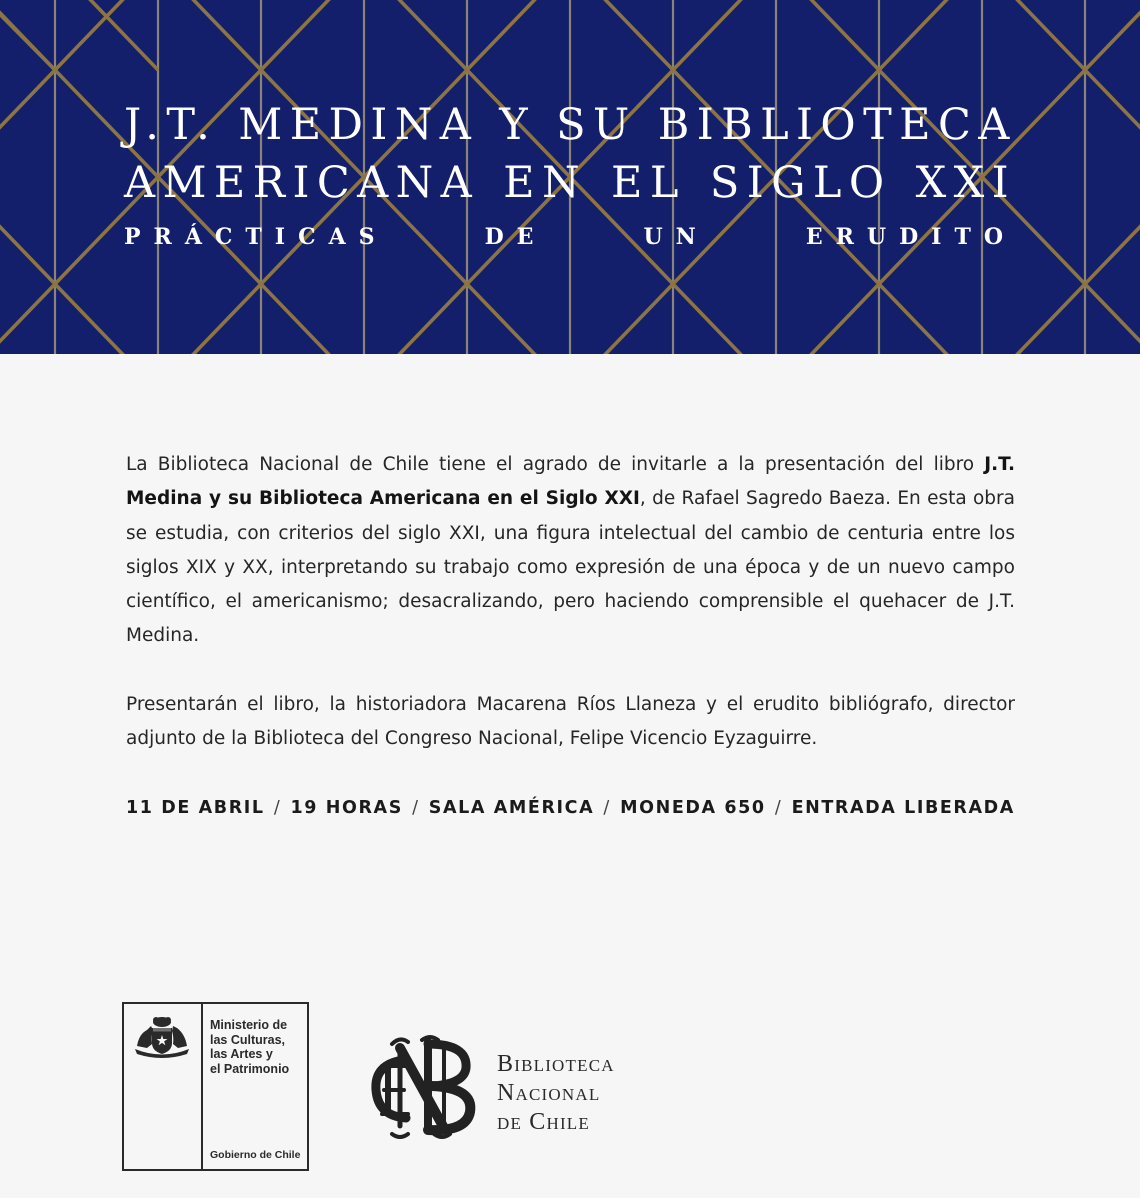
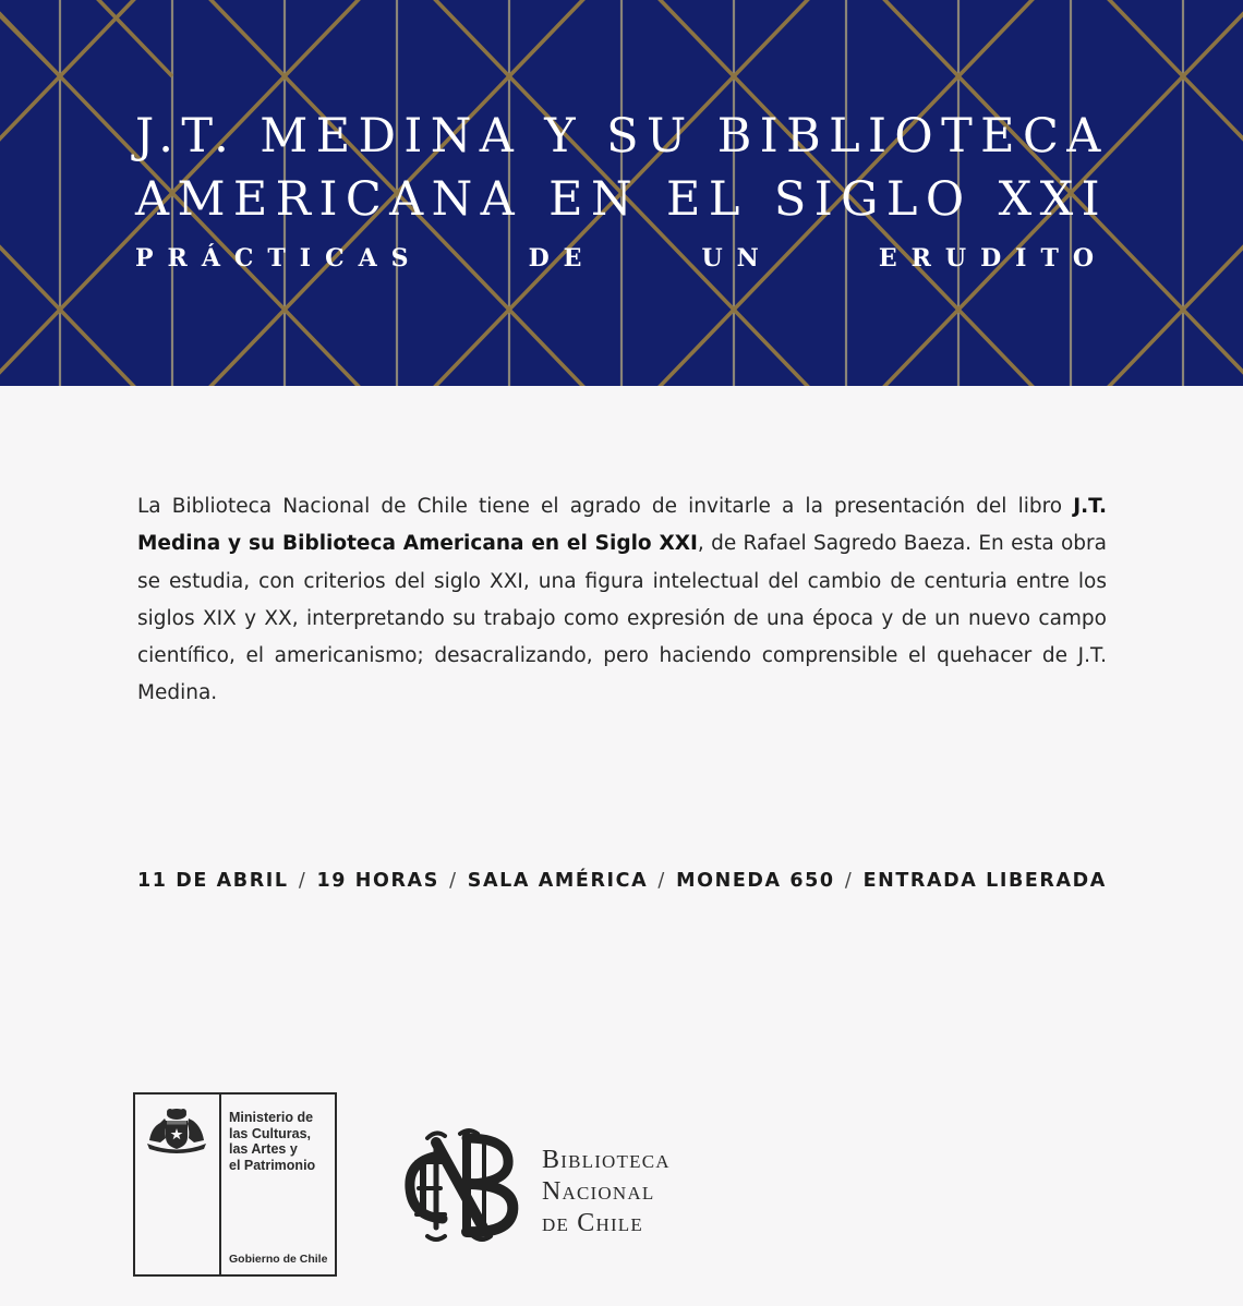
  J.T. MEDINA Y SU BIBLIOTECA
  AMERICANA EN EL SIGLO XXI
  PRÁCTICAS DE UN ERUDITO
  La Biblioteca Nacional de Chile tiene el agrado de invitarle a la presentación del libro J.T. Medina y su Biblioteca Americana en el Siglo XXI, de Rafael Sagredo Baeza. En esta obra se estudia, con criterios del siglo XXI, una figura intelectual del cambio de centuria entre los siglos XIX y XX, interpretando su trabajo como expresión de una época y de un nuevo campo científico, el americanismo; desacralizando, pero haciendo comprensible el quehacer de J.T. Medina.
- Presentarán el libro, la historiadora Macarena Ríos Llaneza y el erudito bibliógrafo, director adjunto de la Biblioteca del Congreso Nacional, Felipe Vicencio Eyzaguirre.
  11 DE ABRIL
  /
  19 HORAS
  /
  SALA AMÉRICA
  /
  MONEDA 650
  /
  ENTRADA LIBERADA
  Ministerio de
  las Culturas,
  las Artes y
  el Patrimonio
  Gobierno de Chile
  Biblioteca
  Nacional
  de Chile
